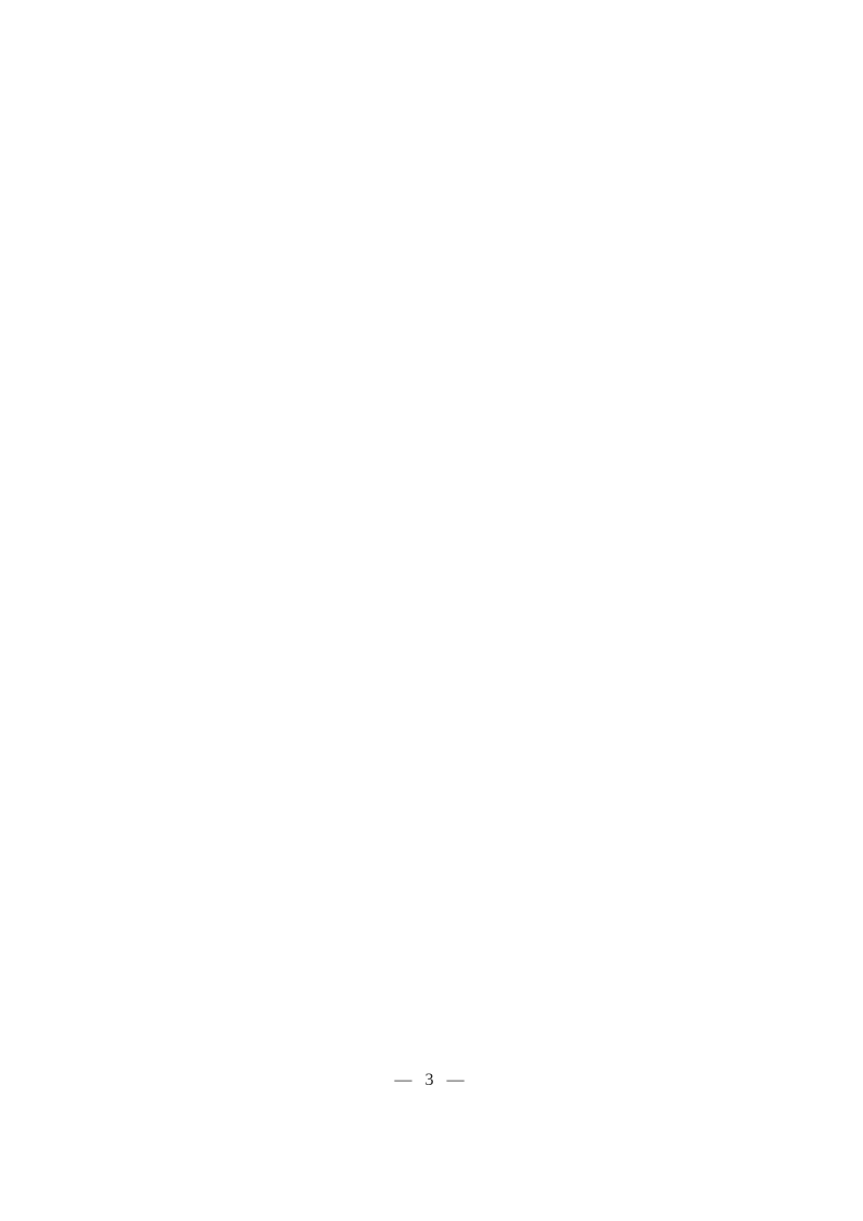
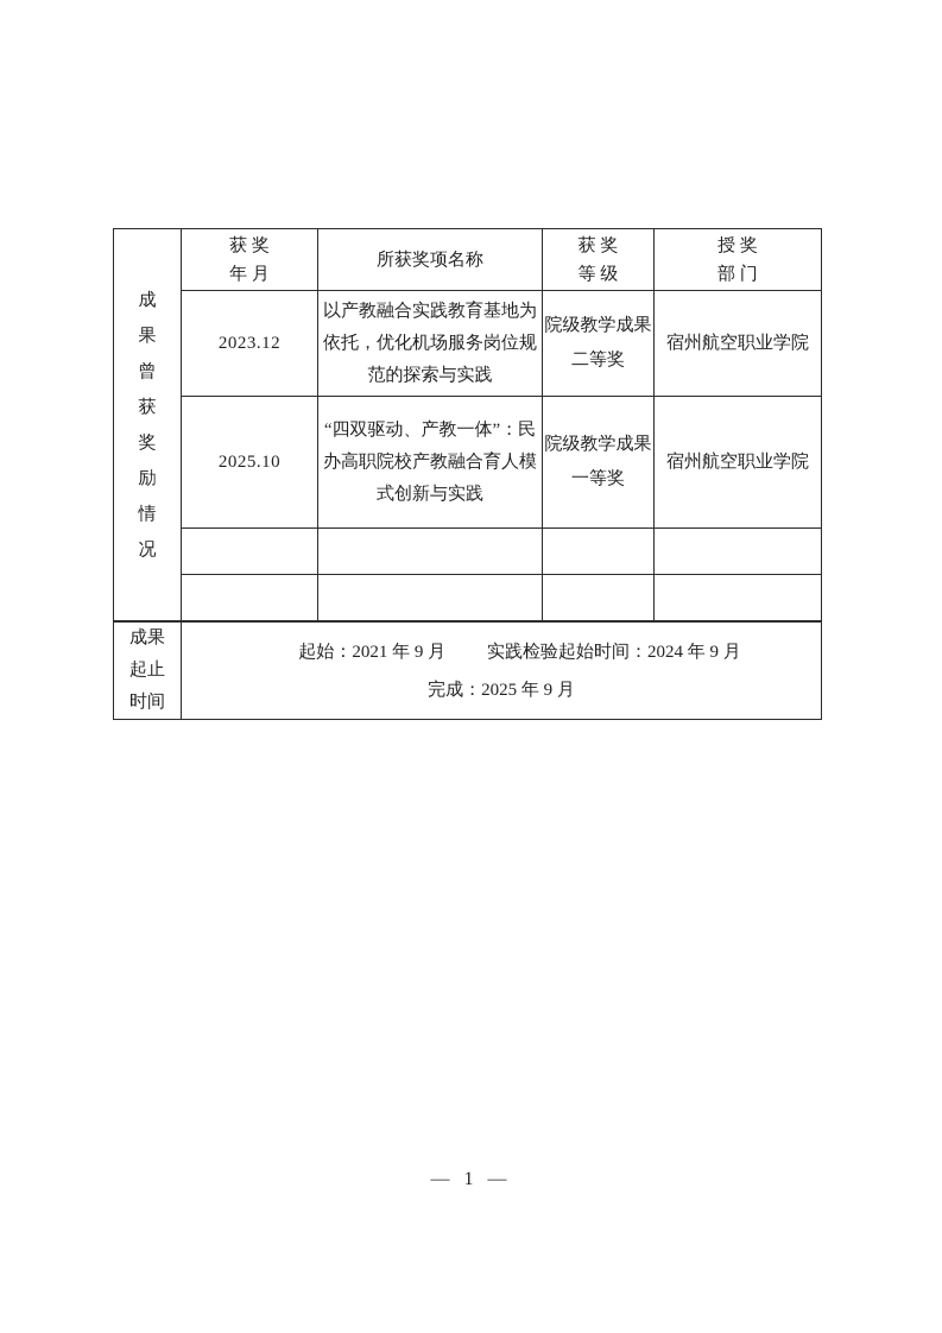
+ 成果曾获奖励情况	获 奖 年 月	所获奖项名称	获 奖 等 级	授 奖 部 门
+ 2023.12	以产教融合实践教育基地为依托，优化机场服务岗位规范的探索与实践	院级教学成果二等奖	宿州航空职业学院
+ 2025.10	“四双驱动、产教一体”：民办高职院校产教融合育人模式创新与实践	院级教学成果一等奖	宿州航空职业学院
+ 成果起止时间	起始：2021 年 9 月 实践检验起始时间：2024 年 9 月 完成：2025 年 9 月
- — 3 —
+ — 1 —
